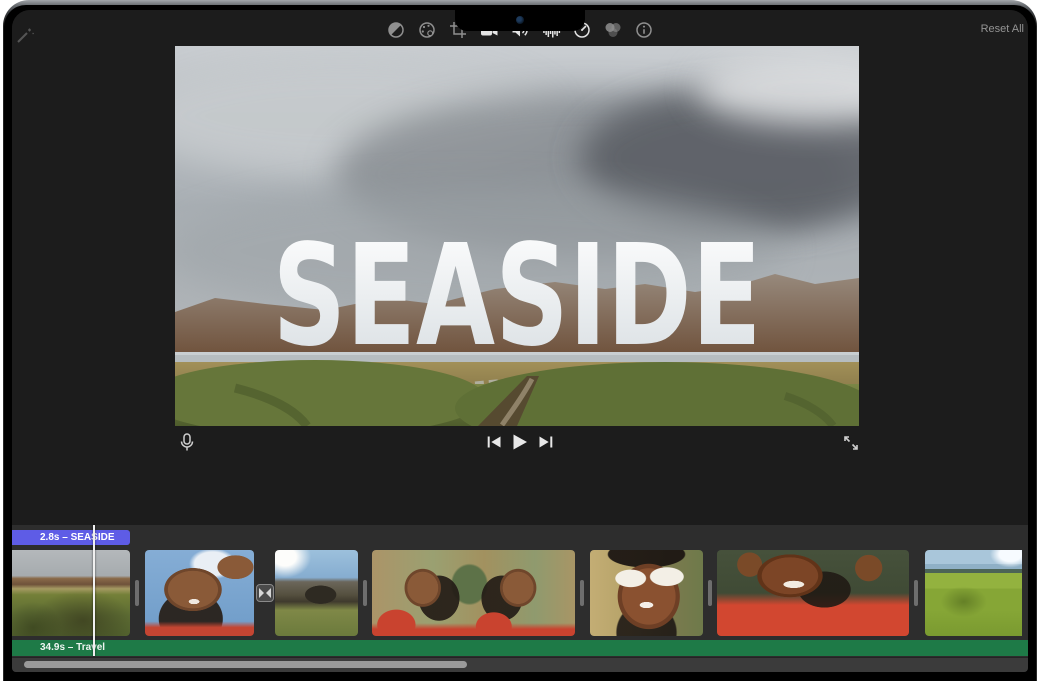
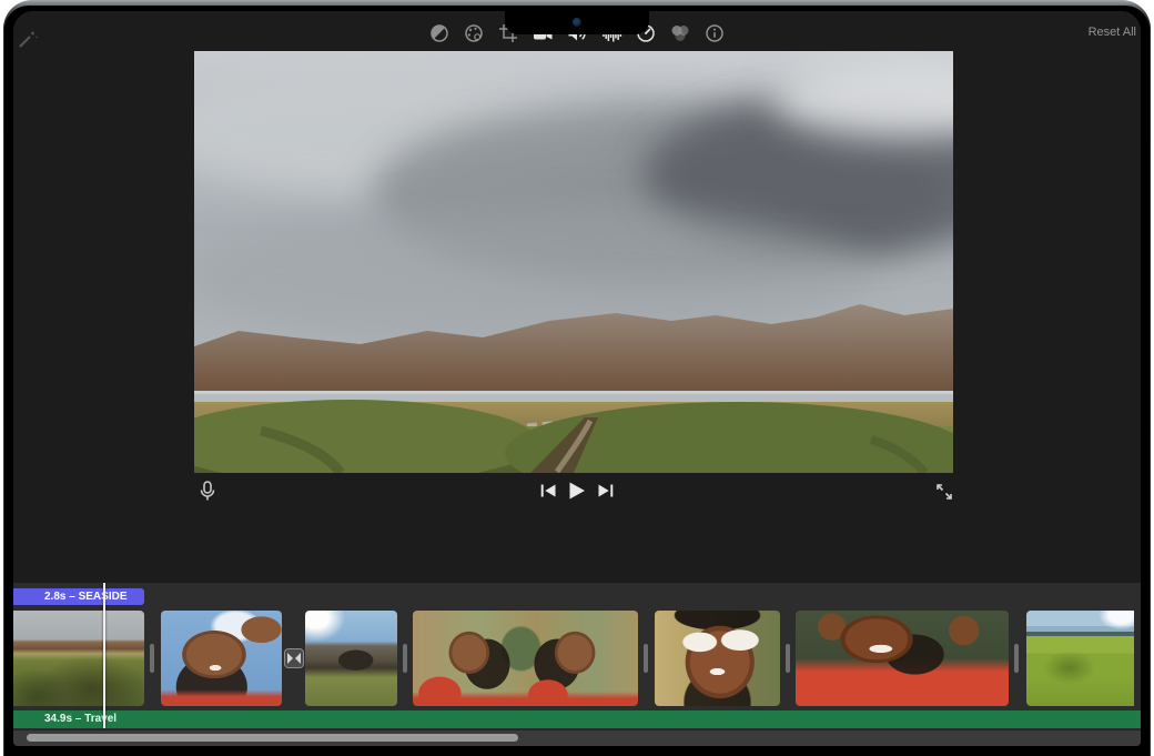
  Reset All
- SEASIDE
  2.8s – SEAIDE
  34.9s – Trael
